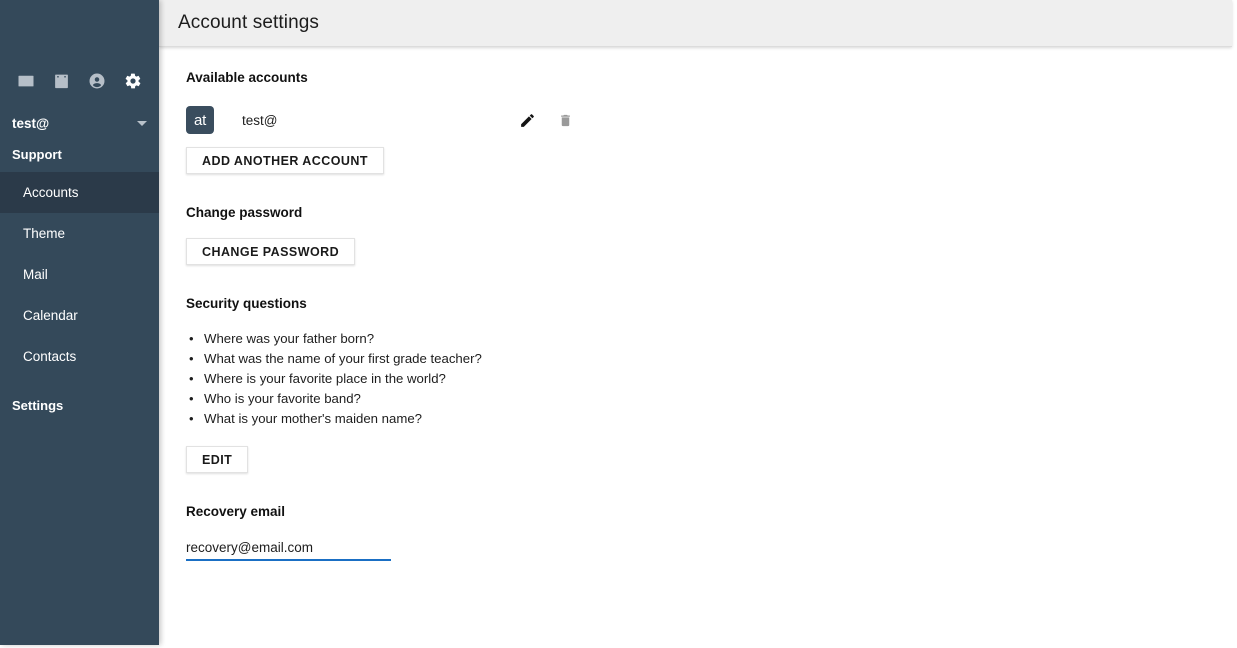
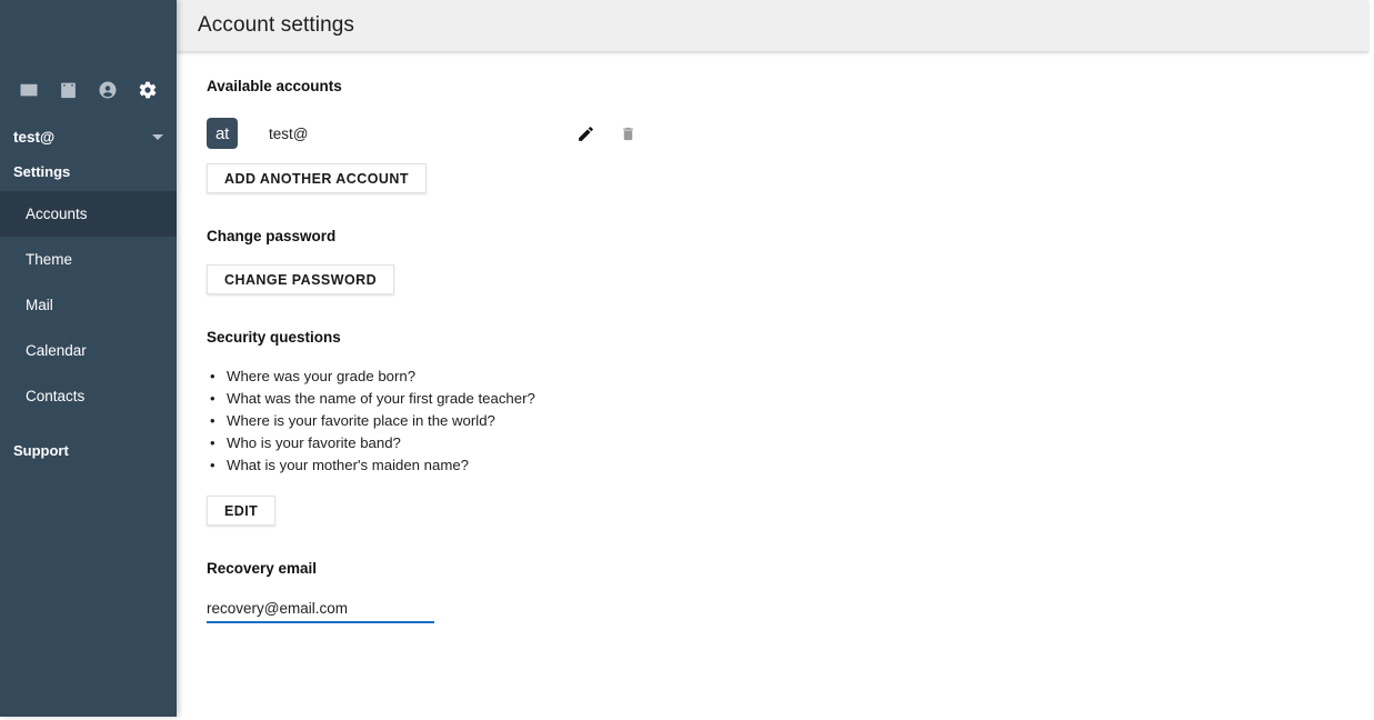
  test@
- Support
+ Settings
  Accounts
  Theme
  Mail
  Calendar
  Contacts
- Settings
+ Support
  Account settings
  Available accounts
  at
  test@
  ADD ANOTHER ACCOUNT
  Change password
  CHANGE PASSWORD
  Security questions
- Where was your father born?
+ Where was your grade born?
  What was the name of your first grade teacher?
  Where is your favorite place in the world?
  Who is your favorite band?
  What is your mother's maiden name?
  EDIT
  Recovery email
  recovery@email.com
